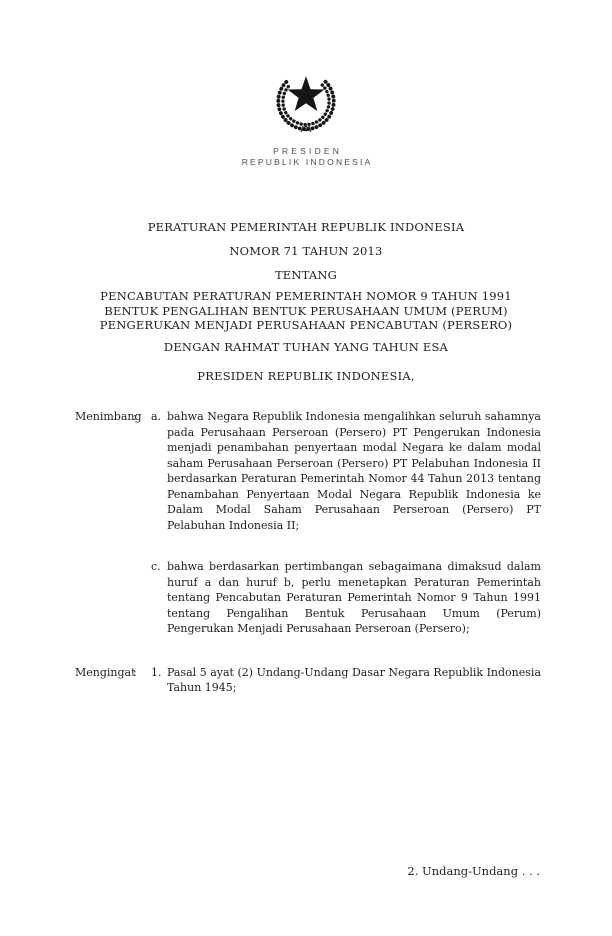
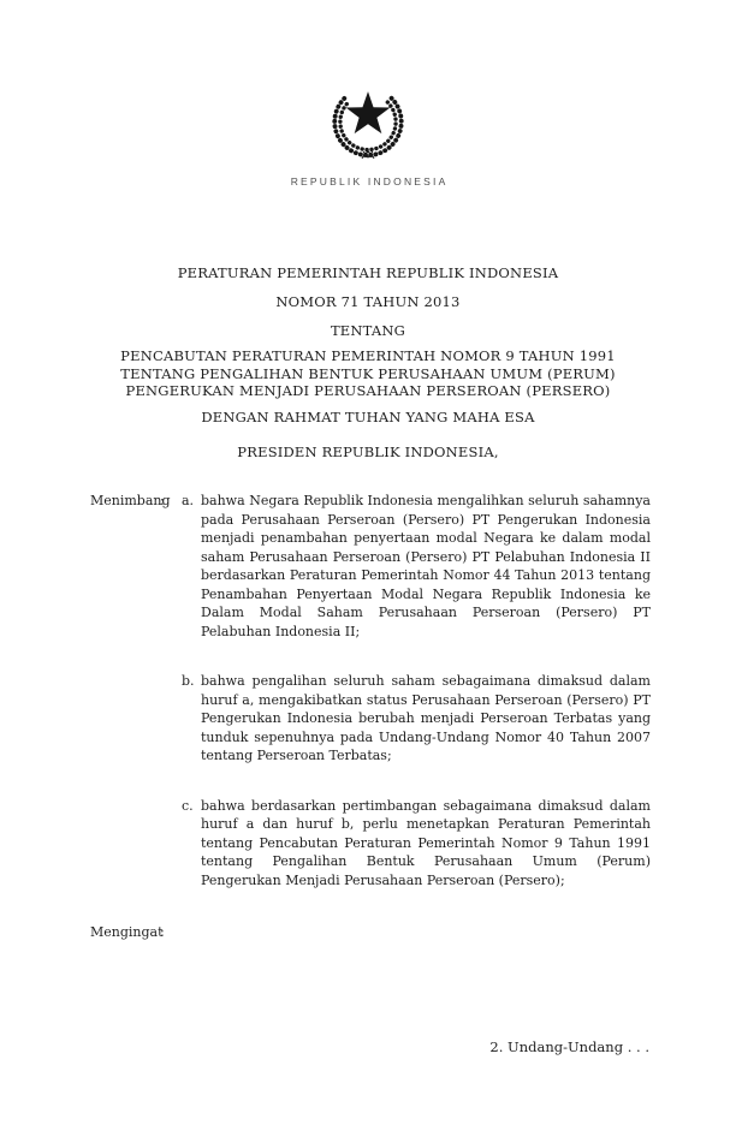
- PRESIDEN
  REPUBLIK INDONESIA
  PERATURAN PEMERINTAH REPUBLIK INDONESIA
  NOMOR 71 TAHUN 2013
  TENTANG
  PENCABUTAN PERATURAN PEMERINTAH NOMOR 9 TAHUN 1991
- BENTUK PENGALIHAN BENTUK PERUSAHAAN UMUM (PERUM)
+ TENTANG PENGALIHAN BENTUK PERUSAHAAN UMUM (PERUM)
- PENGERUKAN MENJADI PERUSAHAAN PENCABUTAN (PERSERO)
+ PENGERUKAN MENJADI PERUSAHAAN PERSEROAN (PERSERO)
- DENGAN RAHMAT TUHAN YANG TAHUN ESA
+ DENGAN RAHMAT TUHAN YANG MAHA ESA
  PRESIDEN REPUBLIK INDONESIA,
  Menimban
  :
  a.
  bahwa Negara Republik Indonesia mengalihkan seluruh sahamnya pada Perusahaan Perseroan (Persero) PT Pengerukan Indonesia menjadi penambahan penyertaan modal Negara ke dalam modal saham Perusahaan Perseroan (Persero) PT Pelabuhan Indonesia II berdasarkan Peraturan Pemerintah Nomor 44 Tahun 2013 tentang Penambahan Penyertaan Modal Negara Republik Indonesia ke Dalam Modal Saham Perusahaan Perseroan (Persero) PT Pelabuhan Indonesia II;
+ b.
+ bahwa pengalihan seluruh saham sebagaimana dimaksud dalam huruf a, mengakibatkan status Perusahaan Perseroan (Persero) PT Pengerukan Indonesia berubah menjadi Perseroan Terbatas yang tunduk sepenuhnya pada Undang-Undang Nomor 40 Tahun 2007 tentang Perseroan Terbatas;
  c.
  bahwa berdasarkan pertimbangan sebagaimana dimaksud dalam huruf a dan huruf b, perlu menetapkan Peraturan Pemerintah tentang Pencabutan Peraturan Pemerintah Nomor 9 Tahun 1991 tentang Pengalihan Bentuk Perusahaan Umum (Perum) Pengerukan Menjadi Perusahaan Perseroan (Persero);
  Menginga
  :
- 1.
- Pasal 5 ayat (2) Undang-Undang Dasar Negara Republik Indonesia Tahun 1945;
  2. Undang-Undang . . .
